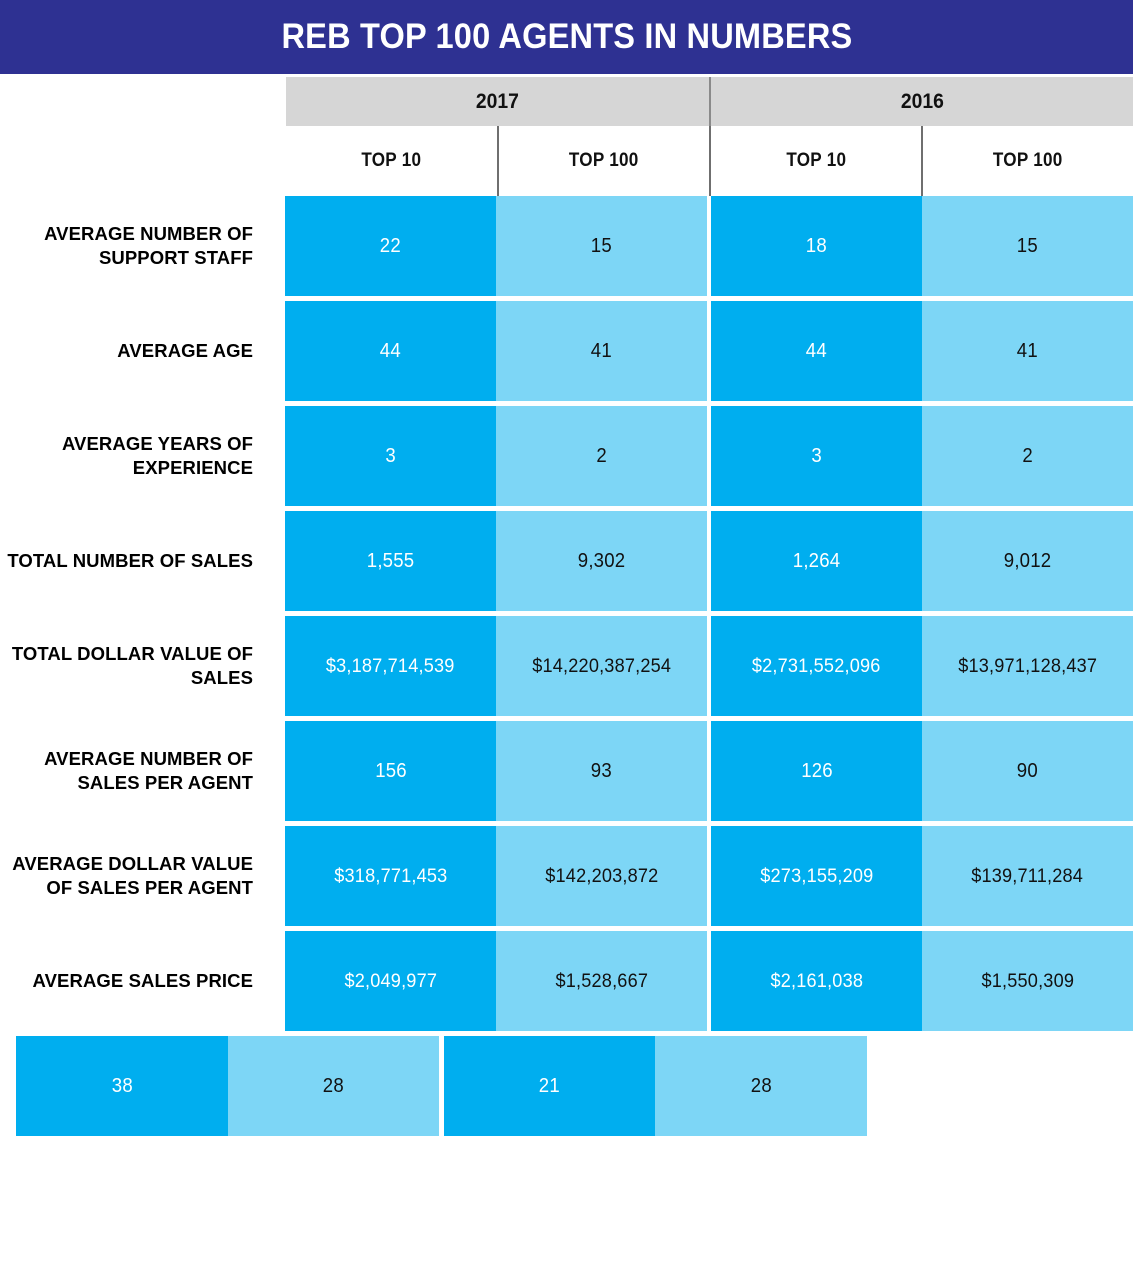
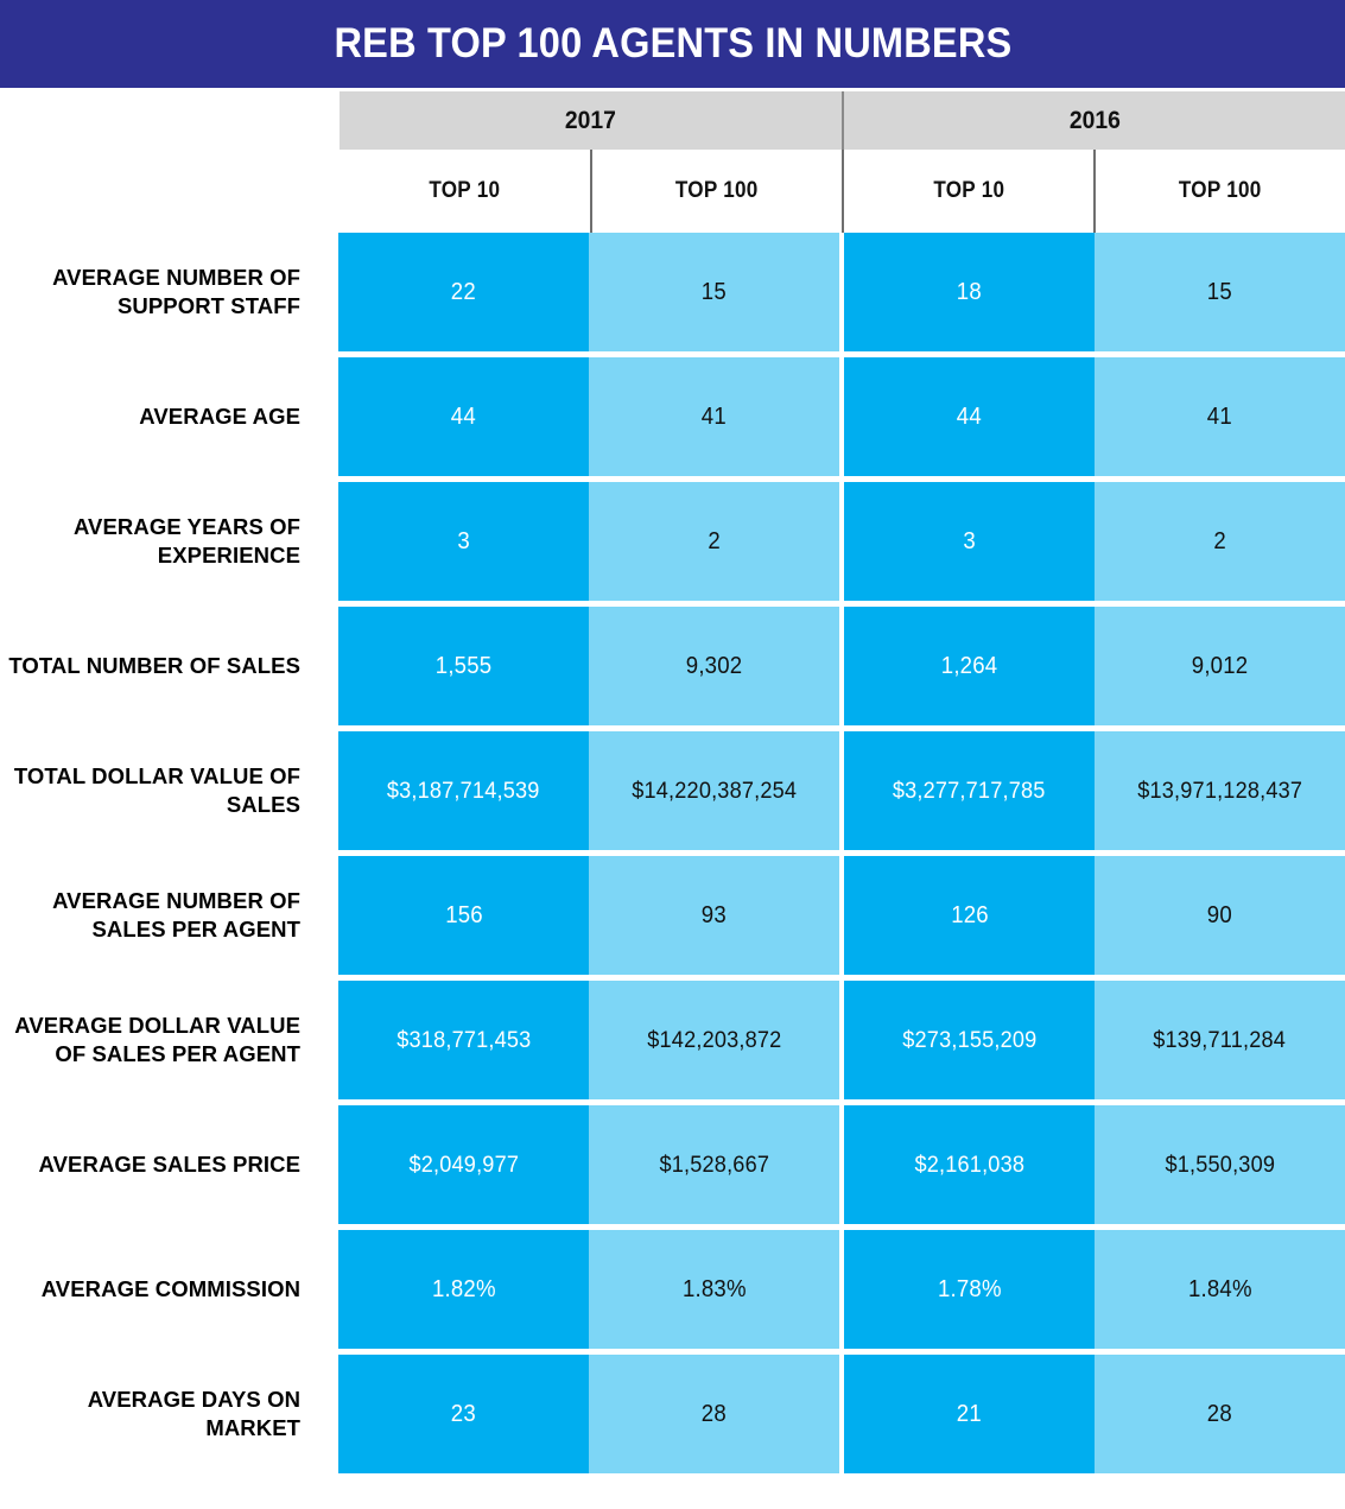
  REB TOP 100 AGENTS IN NUMBERS
  2017
  2016
  TOP 10
  TOP 100
  TOP 10
  TOP 100
  AVERAGE NUMBER OF SUPPORT STAFF
  22
  15
  18
  15
  AVERAGE AGE
  44
  41
  44
  41
  AVERAGE YEARS OF EXPERIENCE
  3
  2
  3
  2
  TOTAL NUMBER OF SALES
  1,555
  9,302
  1,264
  9,012
  TOTAL DOLLAR VALUE OF SALES
  $3,187,714,539
  $14,220,387,254
- $2,731,552,096
+ $3,277,717,785
  $13,971,128,437
  AVERAGE NUMBER OF SALES PER AGENT
  156
  93
  126
  90
  AVERAGE DOLLAR VALUE OF SALES PER AGENT
  $318,771,453
  $142,203,872
  $273,155,209
  $139,711,284
  AVERAGE SALES PRICE
  $2,049,977
  $1,528,667
  $2,161,038
  $1,550,309
+ AVERAGE COMMISSION
+ 1.82%
+ 1.83%
+ 1.78%
+ 1.84%
+ AVERAGE DAYS ON MARKET
- 38
+ 23
  28
  21
  28
